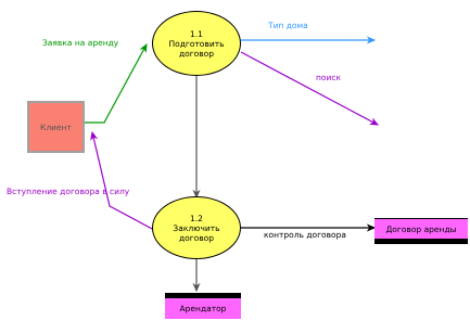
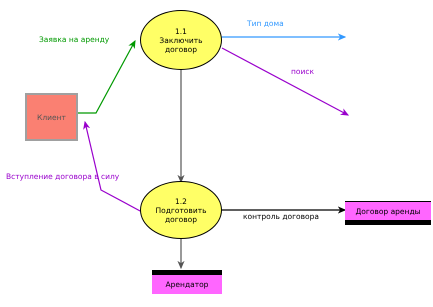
  1.1
- Подготовить
+ Заключить
  договор
  1.2
- Заключить
+ Подготовить
  договор
  Клиент
  Договор аренды
  Арендатор
  Заявка на аренду
  Тип дома
  поиск
  Вступление договора в силу
  контроль договора
